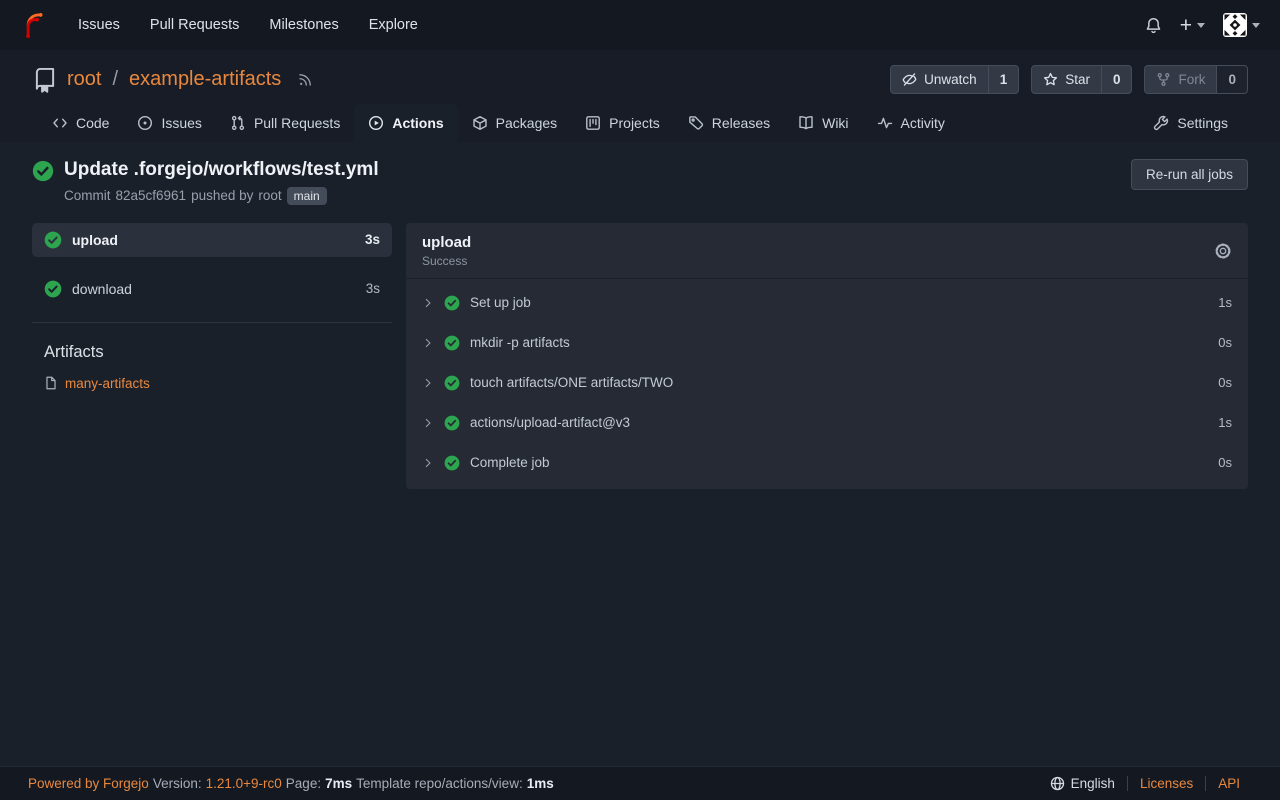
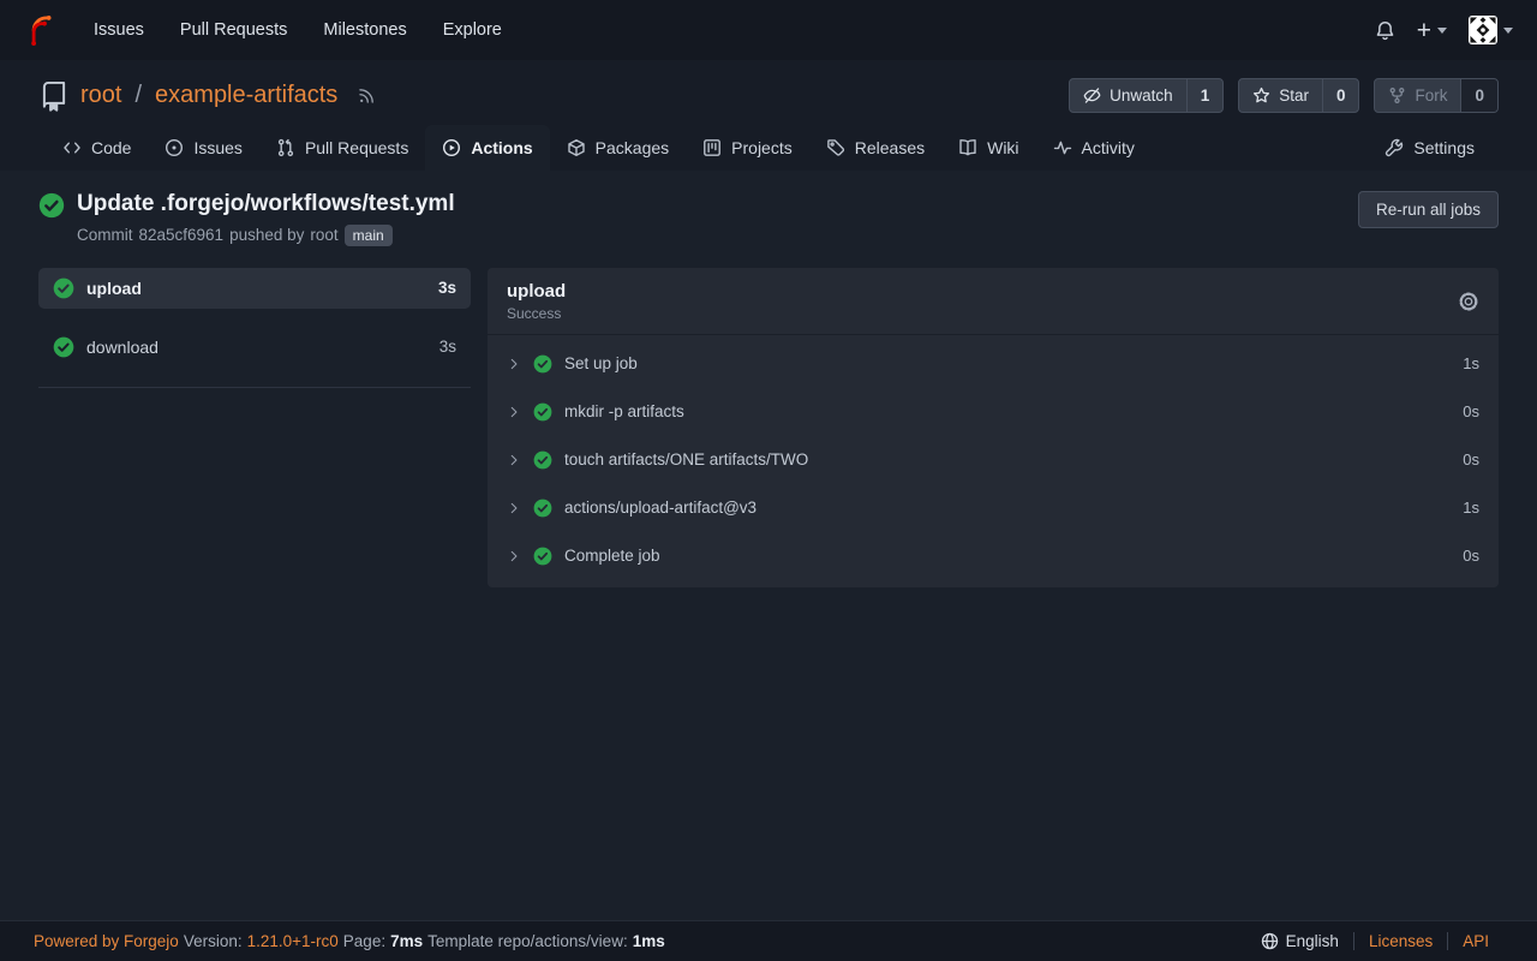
  Issues
  Pull Requests
  Milestones
  Explore
  +
  root
  /
  example-artifacts
  Unwatch
  1
  Star
  0
  Fork
  0
  Code
  Issues
  Pull Requests
  Actions
  Packages
  Projects
  Releases
  Wiki
  Activity
  Settings
  Update .forgejo/workflows/test.yml
  Commit
  82a5cf6961
  pushed by
  root
  main
  Re-run all jobs
  upload
  3s
  download
  3s
- Artifacts
- many-artifacts
  upload
  Success
  Set up job
  1s
  mkdir -p artifacts
  0s
  touch artifacts/ONE artifacts/TWO
  0s
  actions/upload-artifact@v3
  1s
  Complete job
  0s
  Powered by Forgejo
  Version:
- 1.21.0+9-rc0
+ 1.21.0+1-rc0
  Page:
  7ms
  Template repo/actions/view:
  1ms
  English
  Licenses
  API
